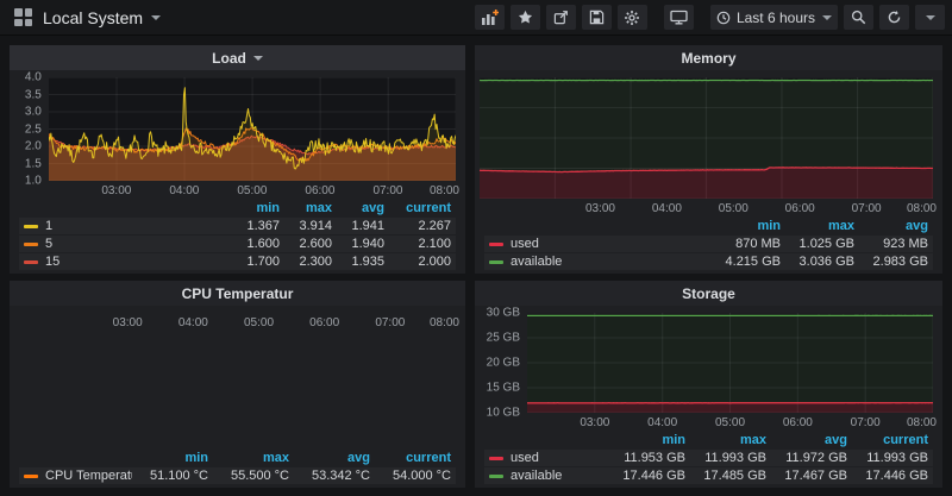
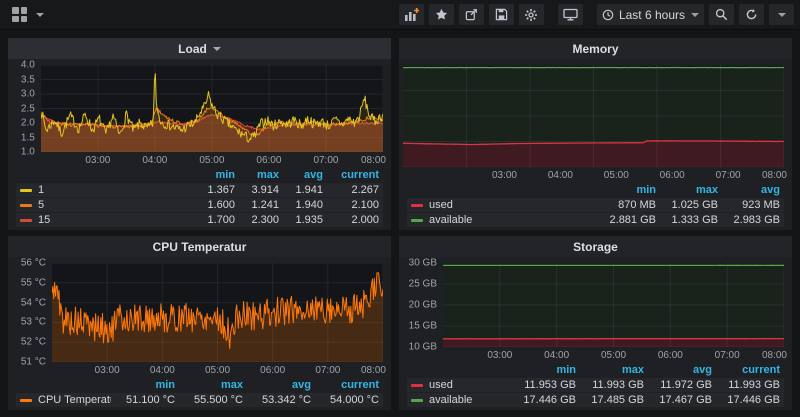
- Local System
  Last 6 hours
  Load
  4.0
  3.5
  3.0
  2.5
  2.0
  1.5
  1.0
  03:00
  04:00
  05:00
  06:00
  07:00
  08:00
  min
  max
  avg
  current
  1
  1.367
  3.914
  1.941
  2.267
  5
  1.600
- 2.600
+ 1.241
  1.940
  2.100
  15
  1.700
  2.300
  1.935
  2.000
  Memory
  03:00
  04:00
  05:00
  06:00
  07:00
  08:00
  min
  max
  avg
  used
  870 MB
  1.025 GB
  923 MB
  available
- 4.215 GB
+ 2.881 GB
- 3.036 GB
+ 1.333 GB
  2.983 GB
  CPU Temperatur
+ 56 °C
+ 55 °C
+ 54 °C
+ 53 °C
+ 52 °C
+ 51 °C
  03:00
  04:00
  05:00
  06:00
  07:00
  08:00
  min
  max
  avg
  current
  CPU Temperat
  51.100 °C
  55.500 °C
  53.342 °C
  54.000 °C
  Storage
  30 GB
  25 GB
  20 GB
  15 GB
  10 GB
  03:00
  04:00
  05:00
  06:00
  07:00
  08:00
  min
  max
  avg
  current
  used
  11.953 GB
  11.993 GB
  11.972 GB
  11.993 GB
  available
  17.446 GB
  17.485 GB
  17.467 GB
  17.446 GB
